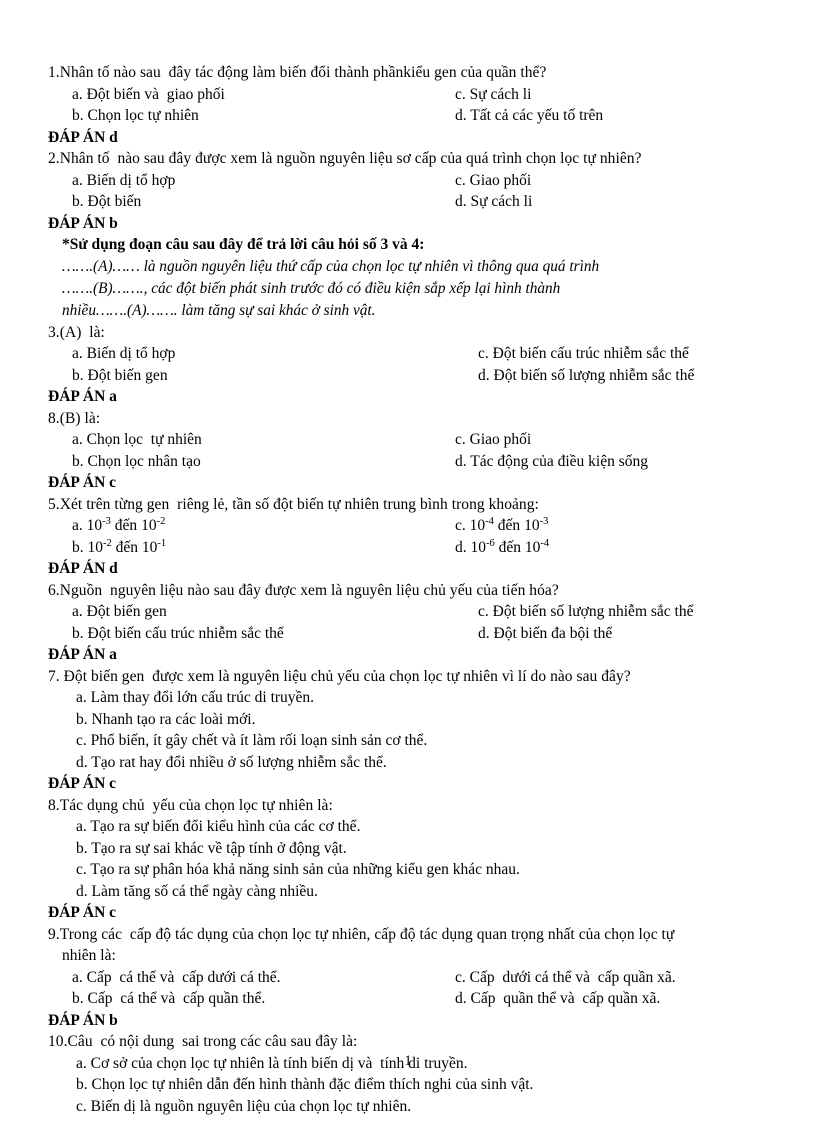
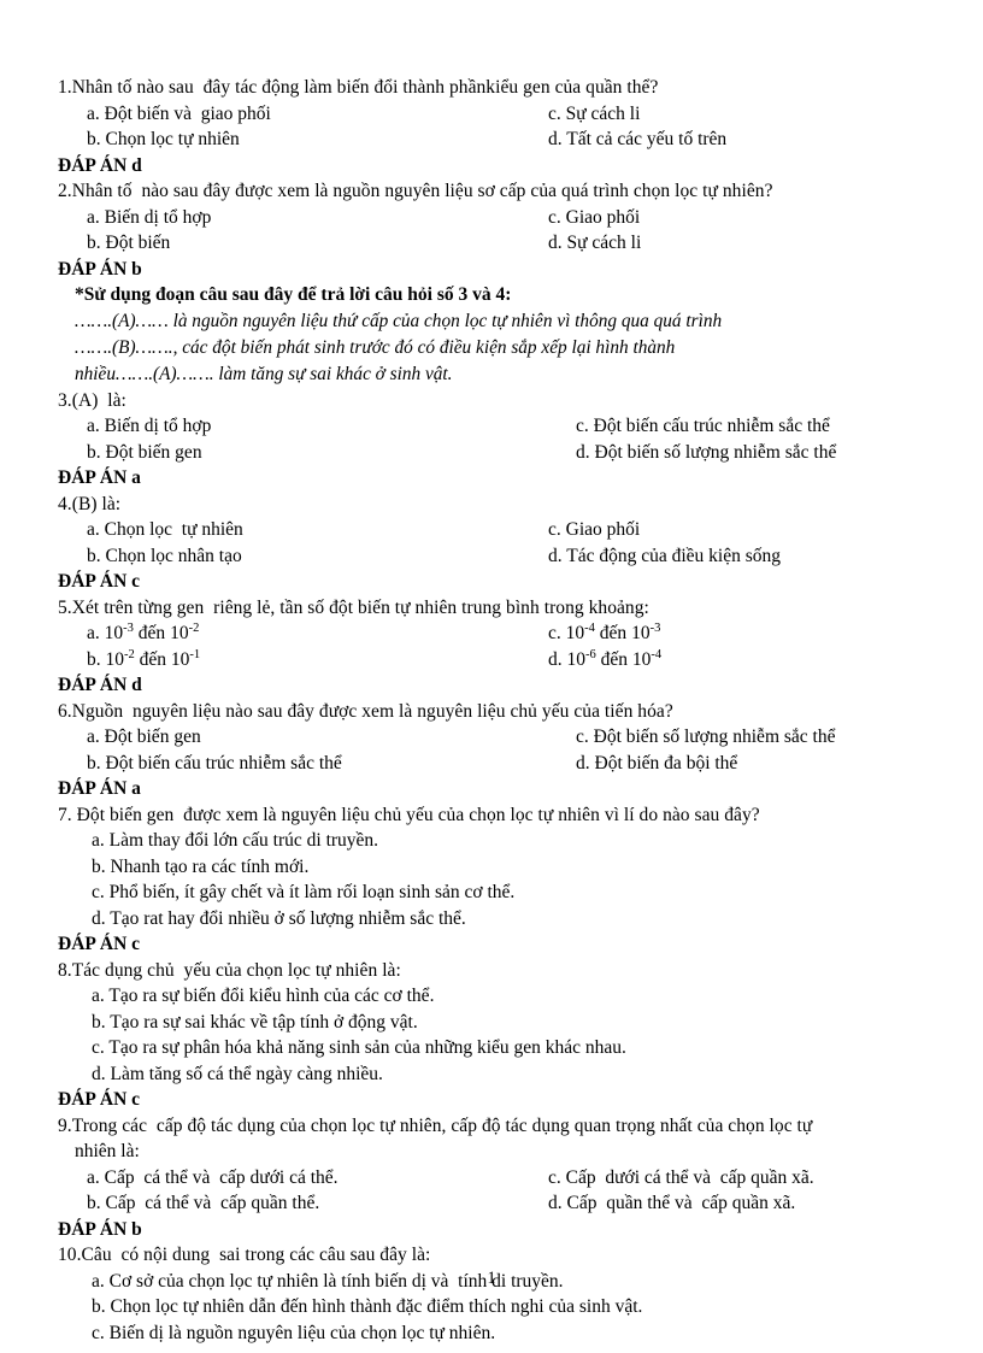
  1.Nhân tố nào sau đây tác động làm biến đổi thành phầnkiểu gen của quần thể?
  a. Đột biến và giao phối
  c. Sự cách li
  b. Chọn lọc tự nhiên
  d. Tất cả các yếu tố trên
  ĐÁP ÁN d
  2.Nhân tố nào sau đây được xem là nguồn nguyên liệu sơ cấp của quá trình chọn lọc tự nhiên?
  a. Biến dị tổ hợp
  c. Giao phối
  b. Đột biến
  d. Sự cách li
  ĐÁP ÁN b
  *Sử dụng đoạn câu sau đây để trả lời câu hỏi số 3 và 4:
  …….(A)…… là nguồn nguyên liệu thứ cấp của chọn lọc tự nhiên vì thông qua quá trình
  …….(B)……., các đột biến phát sinh trước đó có điều kiện sắp xếp lại hình thành
  nhiều…….(A)……. làm tăng sự sai khác ở sinh vật.
  3.(A) là:
  a. Biến dị tổ hợp
  c. Đột biến cấu trúc nhiễm sắc thể
  b. Đột biến gen
  d. Đột biến số lượng nhiễm sắc thể
  ĐÁP ÁN a
- 8.(B) là:
+ 4.(B) là:
  a. Chọn lọc tự nhiên
  c. Giao phối
  b. Chọn lọc nhân tạo
  d. Tác động của điều kiện sống
  ĐÁP ÁN c
  5.Xét trên từng gen riêng lẻ, tần số đột biến tự nhiên trung bình trong khoảng:
  a. 10-3 đến 10-2
  c. 10-4 đến 10-3
  b. 10-2 đến 10-1
  d. 10-6 đến 10-4
  ĐÁP ÁN d
  6.Nguồn nguyên liệu nào sau đây được xem là nguyên liệu chủ yếu của tiến hóa?
  a. Đột biến gen
  c. Đột biến số lượng nhiễm sắc thể
  b. Đột biến cấu trúc nhiễm sắc thể
  d. Đột biến đa bội thể
  ĐÁP ÁN a
  7. Đột biến gen được xem là nguyên liệu chủ yếu của chọn lọc tự nhiên vì lí do nào sau đây?
  a. Làm thay đổi lớn cấu trúc di truyền.
- b. Nhanh tạo ra các loài mới.
+ b. Nhanh tạo ra các tính mới.
  c. Phổ biến, ít gây chết và ít làm rối loạn sinh sản cơ thể.
  d. Tạo rat hay đổi nhiều ở số lượng nhiễm sắc thể.
  ĐÁP ÁN c
  8.Tác dụng chủ yếu của chọn lọc tự nhiên là:
  a. Tạo ra sự biến đổi kiểu hình của các cơ thể.
  b. Tạo ra sự sai khác về tập tính ở động vật.
  c. Tạo ra sự phân hóa khả năng sinh sản của những kiểu gen khác nhau.
  d. Làm tăng số cá thể ngày càng nhiều.
  ĐÁP ÁN c
  9.Trong các cấp độ tác dụng của chọn lọc tự nhiên, cấp độ tác dụng quan trọng nhất của chọn lọc tự
  nhiên là:
  a. Cấp cá thể và cấp dưới cá thể.
  c. Cấp dưới cá thể và cấp quần xã.
  b. Cấp cá thể và cấp quần thể.
  d. Cấp quần thể và cấp quần xã.
  ĐÁP ÁN b
  10.Câu có nội dung sai trong các câu sau đây là:
  a. Cơ sở của chọn lọc tự nhiên là tính biến dị và tính di truyền.
  b. Chọn lọc tự nhiên dẫn đến hình thành đặc điểm thích nghi của sinh vật.
  c. Biến dị là nguồn nguyên liệu của chọn lọc tự nhiên.
  1
